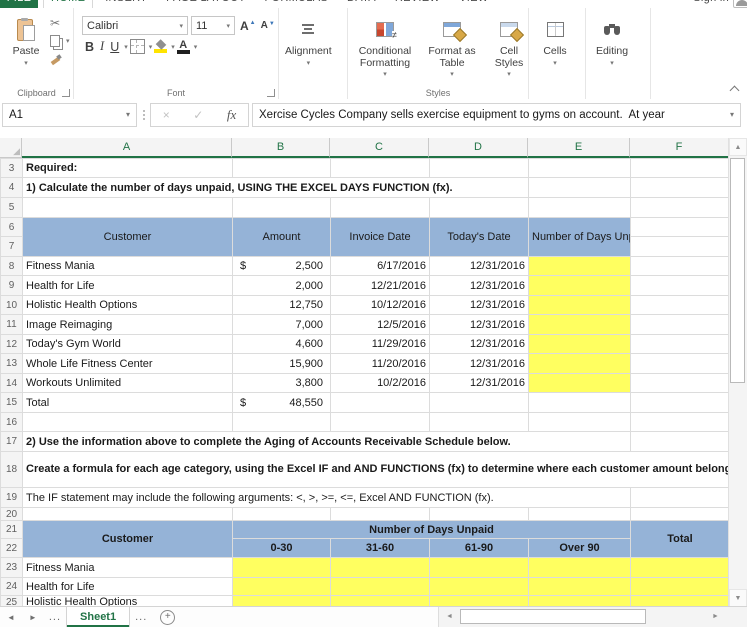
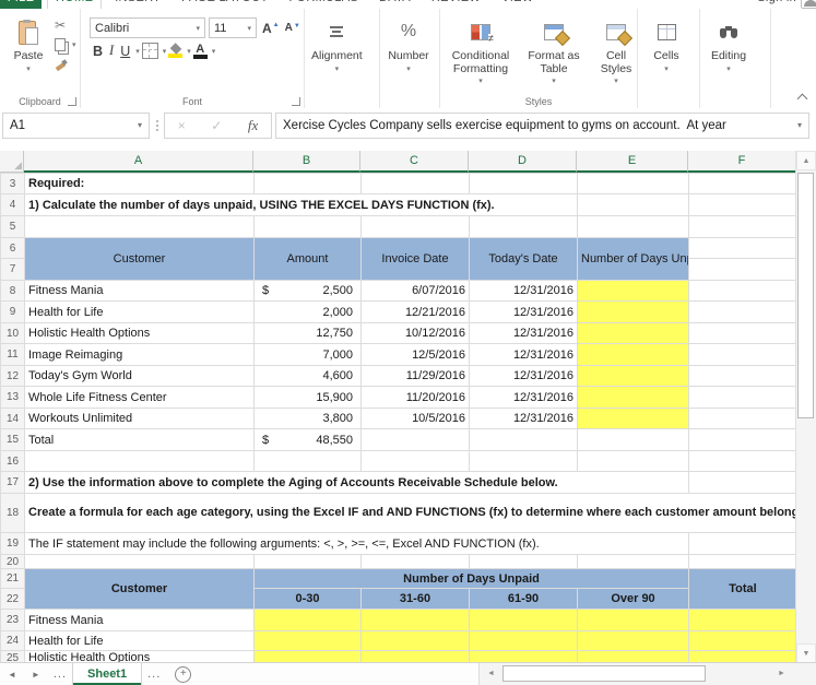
  Paste
  ✂
  Clipboard
  Calibri
  11
  A
  A
  B
  I
  U
  A
  Font
  Alignment
+ %
+ Number
  ≠
  Conditional Formatting
  Format as Table
  Cell Styles
  Styles
  Cells
  Editing
  A1
  ▾
  ×
  ✓
  fx
  Xercise Cycles Company sells exercise equipment to gyms on account. At year
  ▾
  ◢
  A
  B
  C
  D
  E
  F
  3	Required:
  4	1) Calculate the number of days unpaid, USING THE EXCEL DAYS FUNCTION (fx).
  5
  6	Customer	Amount	Invoice Date	Today's Date	Number of Days Un
  7
- 8	Fitness Mania	$ 2,500	6/17/2016	12/31/2016
+ 8	Fitness Mania	$ 2,500	6/07/2016	12/31/2016
  9	Health for Life	2,000	12/21/2016	12/31/2016
  10	Holistic Health Options	12,750	10/12/2016	12/31/2016
  11	Image Reimaging	7,000	12/5/2016	12/31/2016
  12	Today's Gym World	4,600	11/29/2016	12/31/2016
  13	Whole Life Fitness Center	15,900	11/20/2016	12/31/2016
- 14	Workouts Unlimited	3,800	10/2/2016	12/31/2016
+ 14	Workouts Unlimited	3,800	10/5/2016	12/31/2016
  15	Total	$ 48,550
  16
  17	2) Use the information above to complete the Aging of Accounts Receivable Schedule below.
  18	Create a formula for each age category, using the Excel IF and AND FUNCTIONS (fx) to determine where each customer amount belon
  19	The IF statement may include the following arguments: <, >, >=, <=, Excel AND FUNCTION (fx).
  20
  21	Customer	Number of Days Unpaid	Total
  22	0-30	31-60	61-90	Over 90
  23	Fitness Mania
  24	Health for Life
  25	Holistic Health Options
  ◄
  ►
  ...
  Sheet1
  ...
  +
